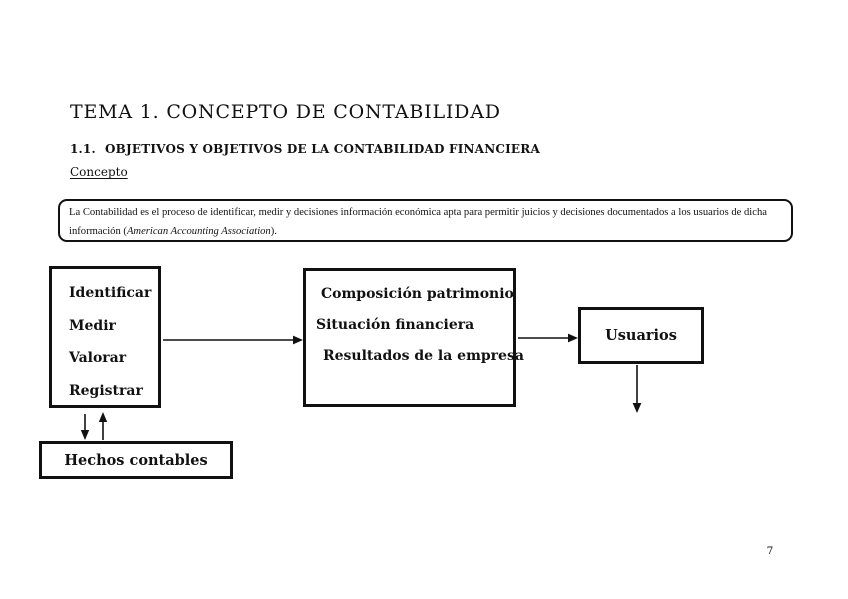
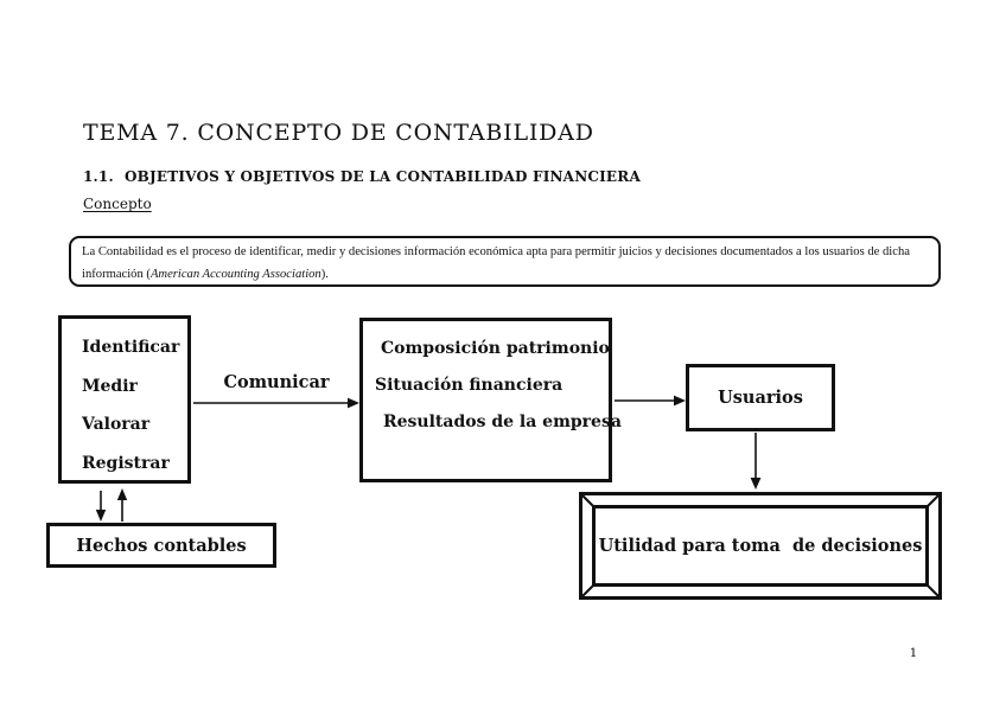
- TEMA 1. CONCEPTO DE CONTABILIDAD
+ TEMA 7. CONCEPTO DE CONTABILIDAD
  1.1. OBJETIVOS Y OBJETIVOS DE LA CONTABILIDAD FINANCIERA
  Concepto
  La Contabilidad es el proceso de identificar, medir y decisiones información económica apta para permitir juicios y decisiones documentados a los usuarios de dicha información (American Accounting Association).
  Identificar
  Medir
  Valorar
  Registrar
+ Comunicar
  Composición patrimonio
  Situación financiera
  Resultados de la empres
  Usuarios
  Hechos contables
+ Utilidad para toma de decisiones
- 7
+ 1
